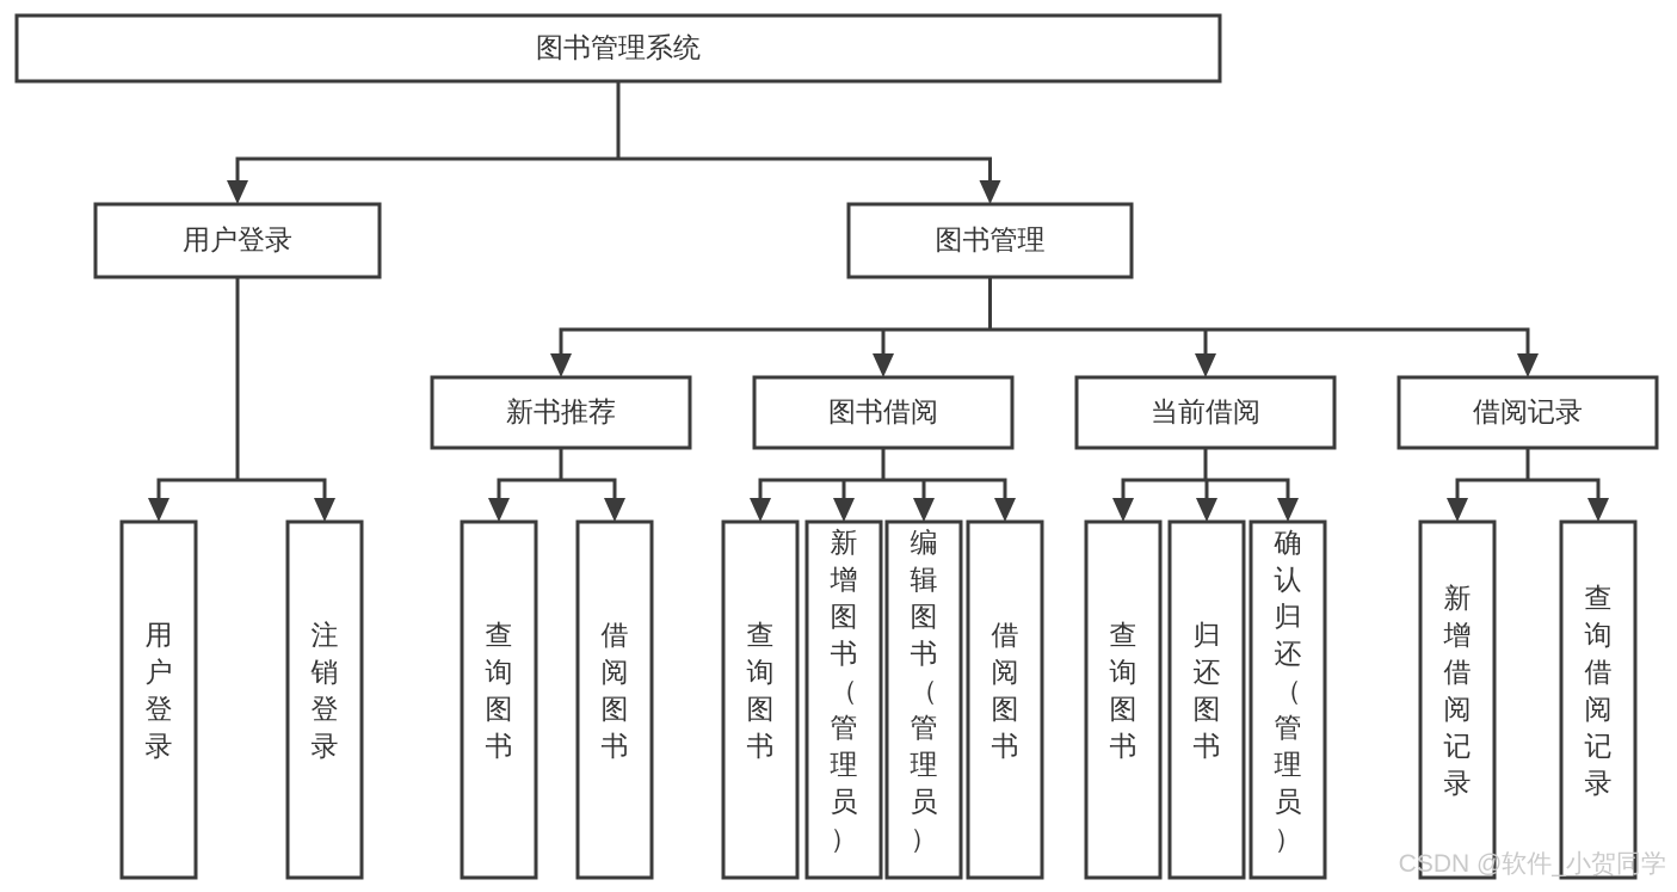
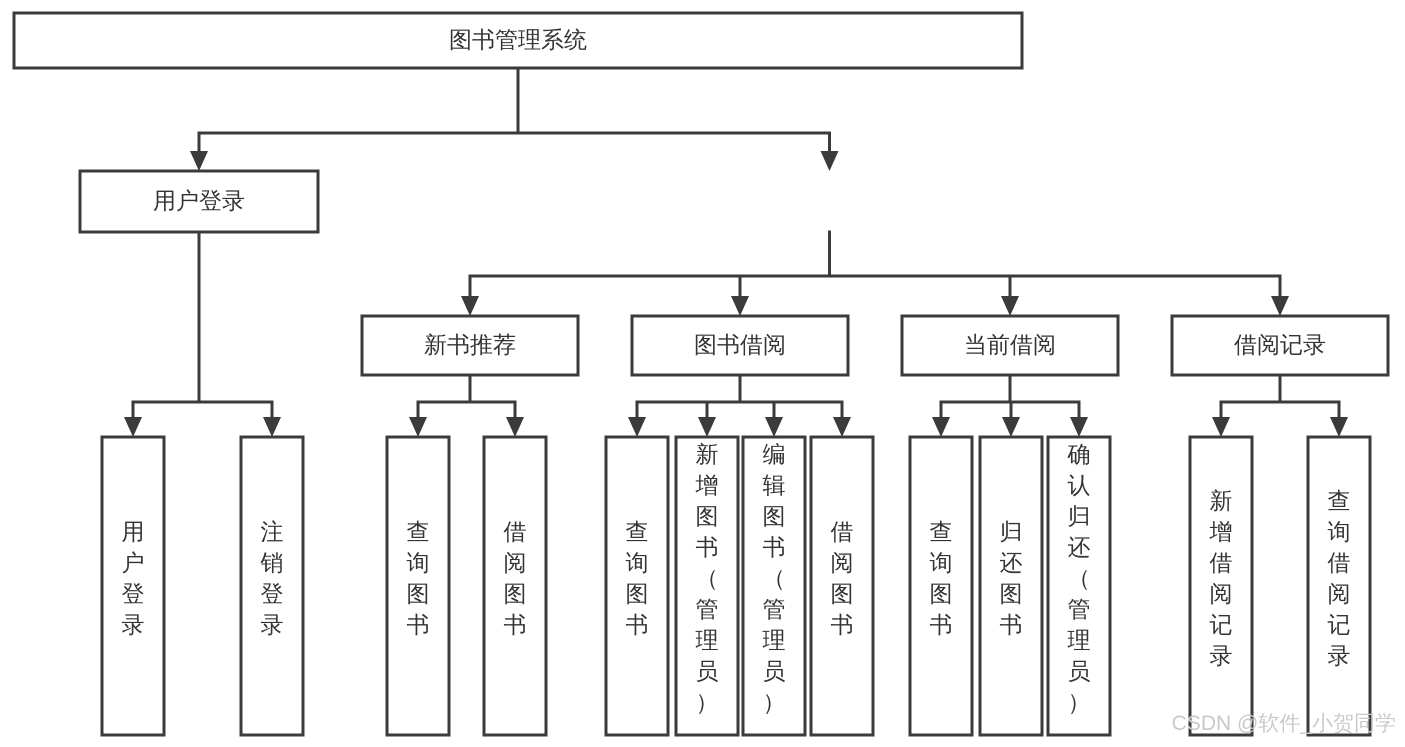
  图书管理系统
  用户登录
- 图书管理
  新书推荐
  图书借阅
  当前借阅
  借阅记录
  用户登录
  注销登录
  查询图书
  借阅图书
  查询图书
  新增图书（管理员）
  编辑图书（管理员）
  借阅图书
  查询图书
  归还图书
  确认归还（管理员）
  新增借阅记录
  查询借阅记录
  CSDN @软件_小贺同学
